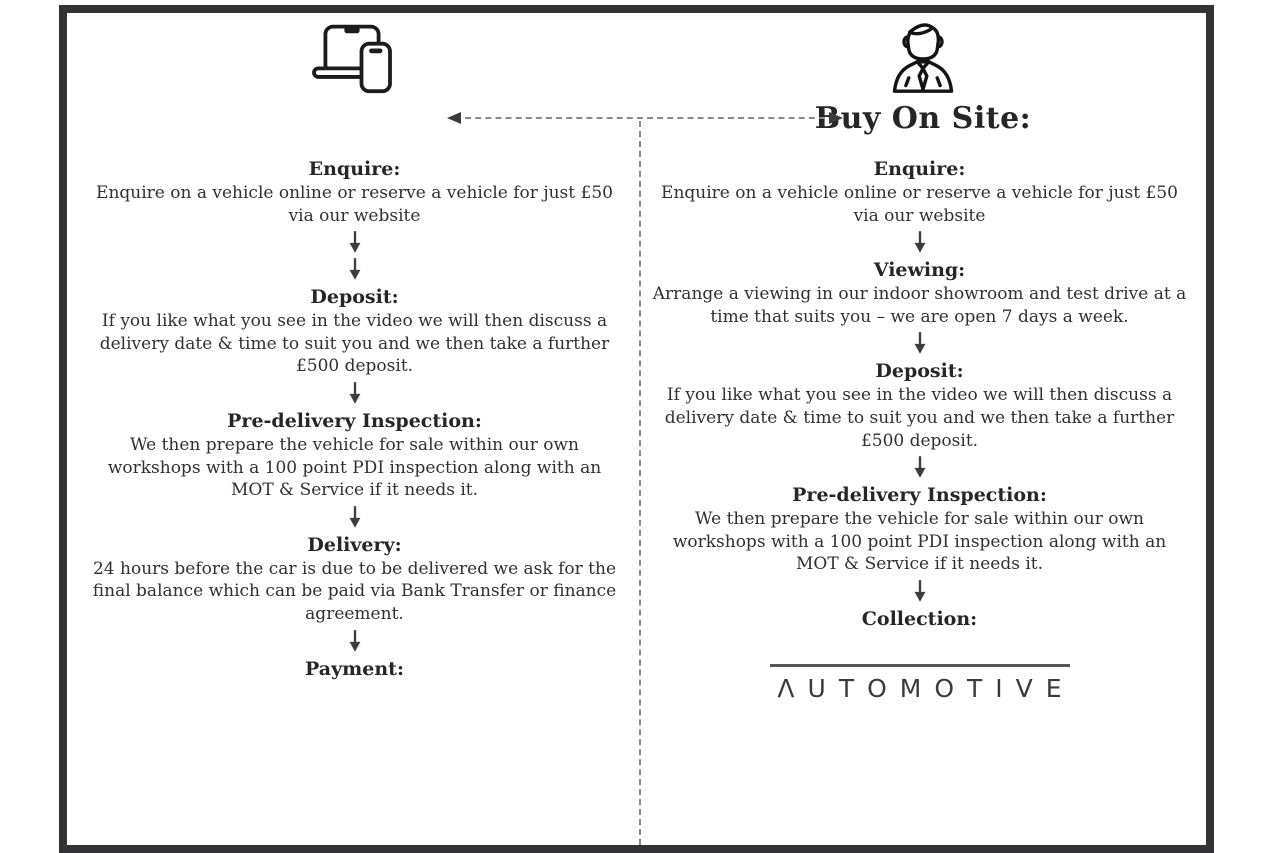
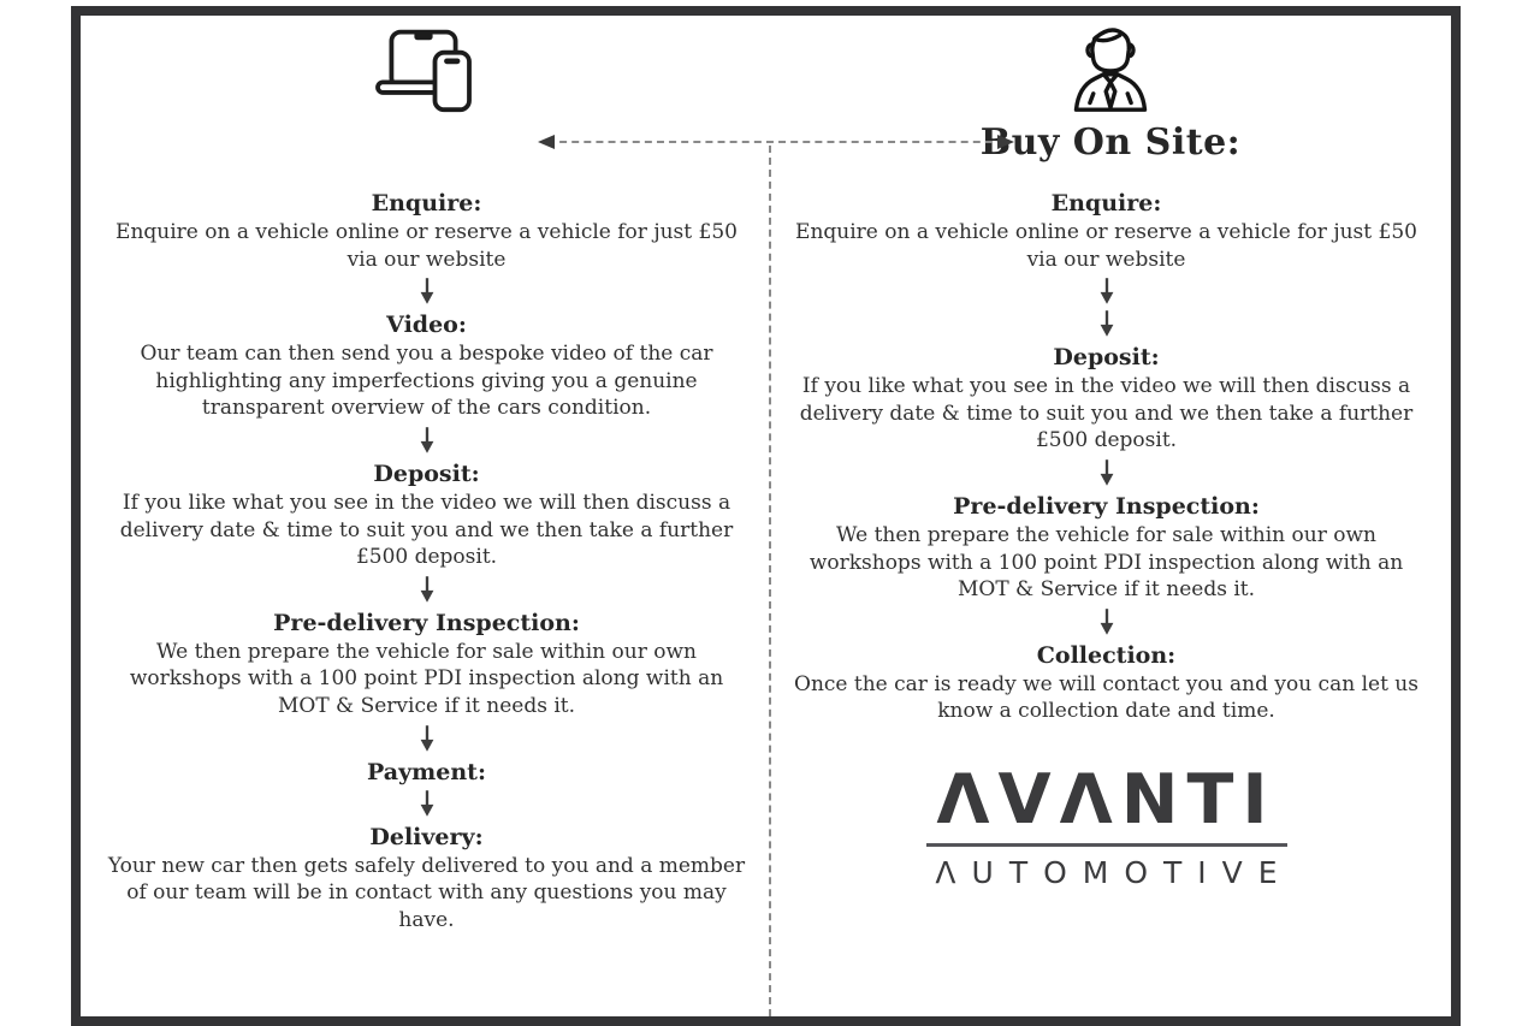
  Buy On Site:
  Enquire:
  Enquire on a vehicle online or reserve a vehicle for just £50 via our website
+ Video:
+ Our team can then send you a bespoke video of the car highlighting any imperfections giving you a genuine transparent overview of the cars condition.
  Deposit:
  If you like what you see in the video we will then discuss a delivery date & time to suit you and we then take a further £500 deposit.
  Pre-delivery Inspection:
  We then prepare the vehicle for sale within our own workshops with a 100 point PDI inspection along with an MOT & Service if it needs it.
- Delivery:
+ Payment:
- 24 hours before the car is due to be delivered we ask for the final balance which can be paid via Bank Transfer or finance agreement.
- Payment:
+ Delivery:
+ Your new car then gets safely delivered to you and a member of our team will be in contact with any questions you may have.
  Enquire:
  Enquire on a vehicle online or reserve a vehicle for just £50 via our website
- Viewing:
- Arrange a viewing in our indoor showroom and test drive at a time that suits you – we are open 7 days a week.
  Deposit:
  If you like what you see in the video we will then discuss a delivery date & time to suit you and we then take a further £500 deposit.
  Pre-delivery Inspection:
  We then prepare the vehicle for sale within our own workshops with a 100 point PDI inspection along with an MOT & Service if it needs it.
  Collection:
+ Once the car is ready we will contact you and you can let us know a collection date and time.
+ ΛVΛNTI
  ΛUTOMOTIVE
